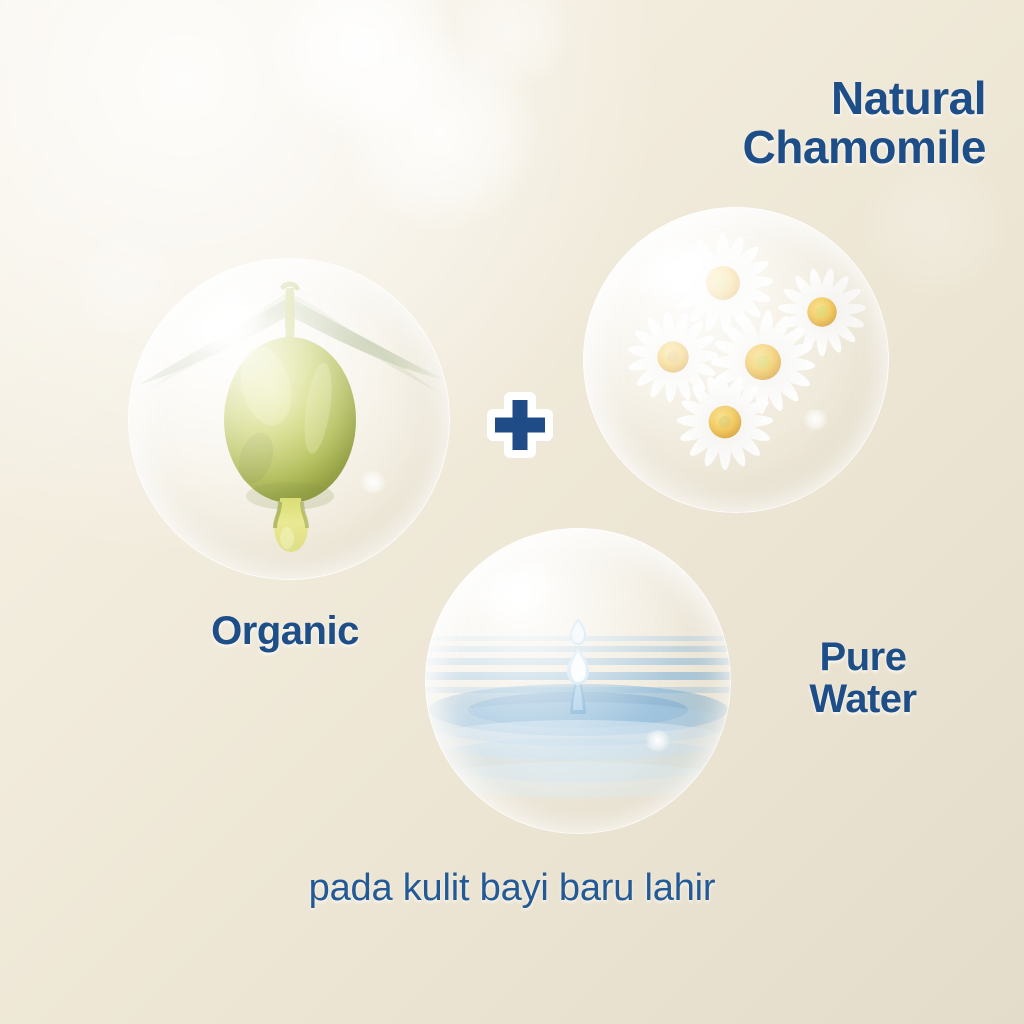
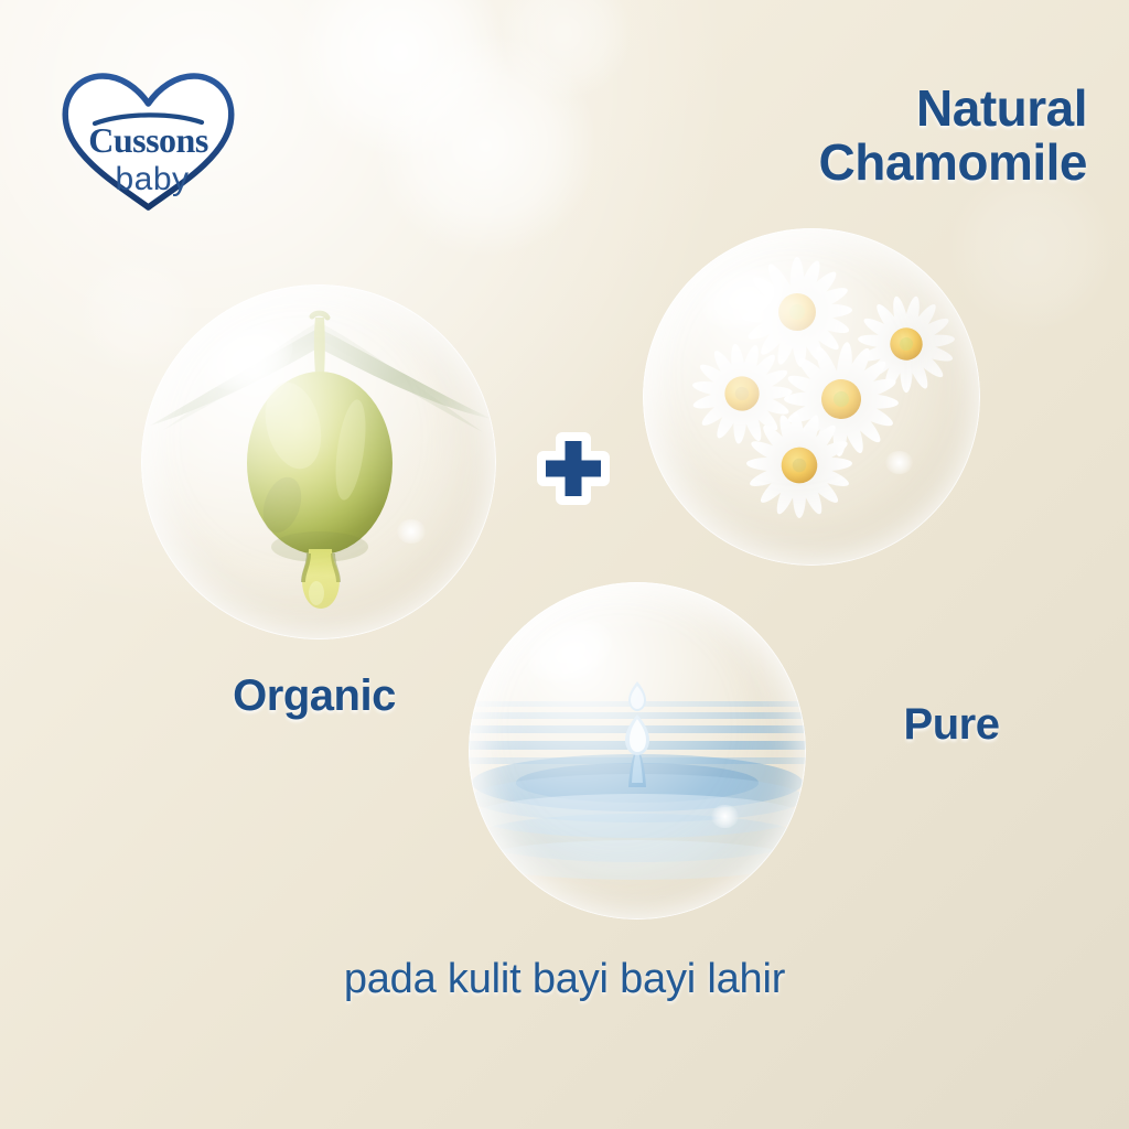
+ Cussons
+ baby
  Natural
  Chamomile
  Organic
  Pure
- Water
- pada kulit bayi baru lahir
+ pada kulit bayi bayi lahir
